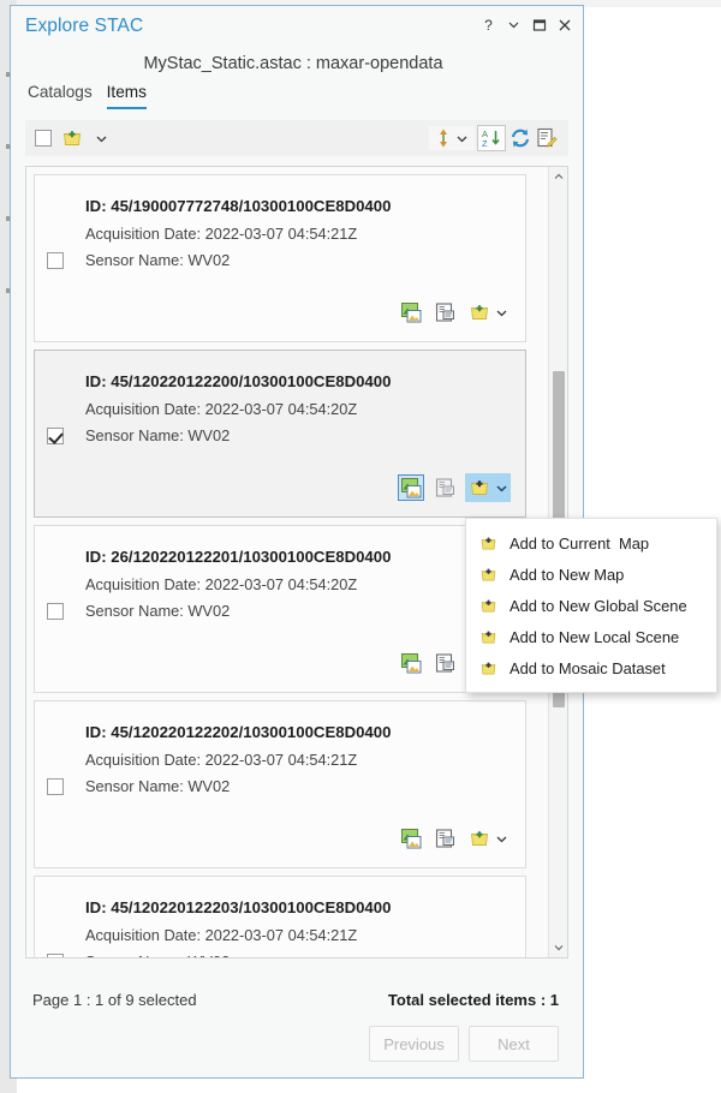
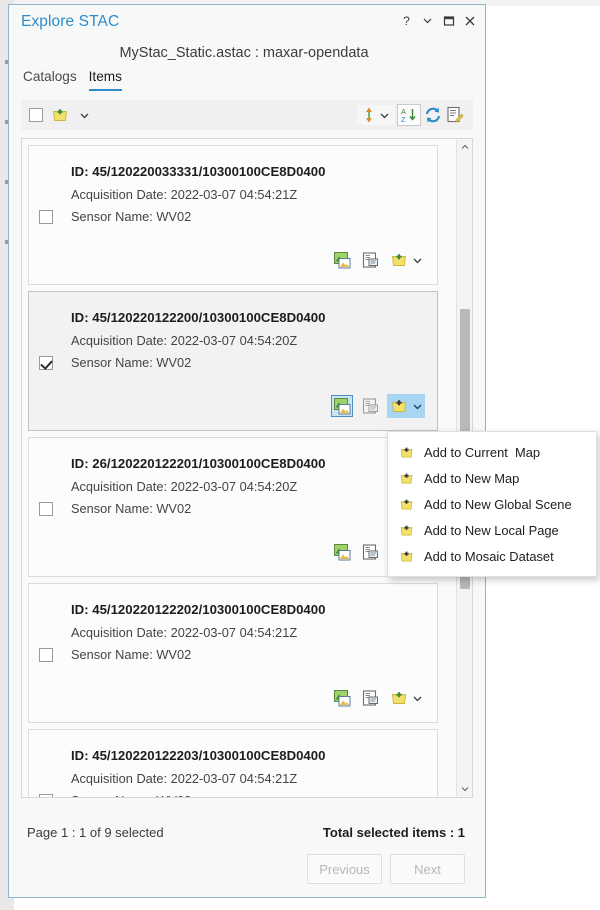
  Explore STAC
  ?
  MyStac_Static.astac : maxar-opendata
  Catalogs
  Items
  A
  Z
- ID: 45/190007772748/10300100CE8D0400
+ ID: 45/120220033331/10300100CE8D0400
  Acquisition Date: 2022-03-07 04:54:21Z
  Sensor Name: WV02
  ID: 45/120220122200/10300100CE8D0400
  Acquisition Date: 2022-03-07 04:54:20Z
  Sensor Name: WV02
  ID: 26/120220122201/10300100CE8D0400
  Acquisition Date: 2022-03-07 04:54:20Z
  Sensor Name: WV02
  ID: 45/120220122202/10300100CE8D0400
  Acquisition Date: 2022-03-07 04:54:21Z
  Sensor Name: WV02
  ID: 45/120220122203/10300100CE8D0400
  Acquisition Date: 2022-03-07 04:54:21Z
  Page 1 : 1 of 9 selected
  Total selected items : 1
  Previous
  Next
  Add to Current Map
  Add to New Map
  Add to New Global Scene
- Add to New Local Scene
+ Add to New Local Page
  Add to Mosaic Dataset
